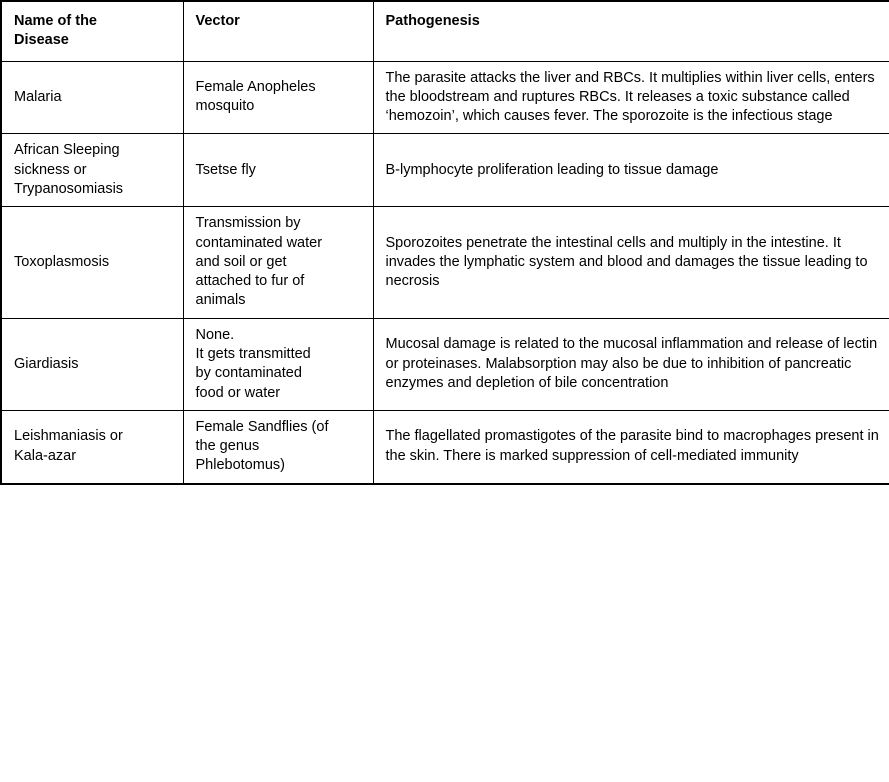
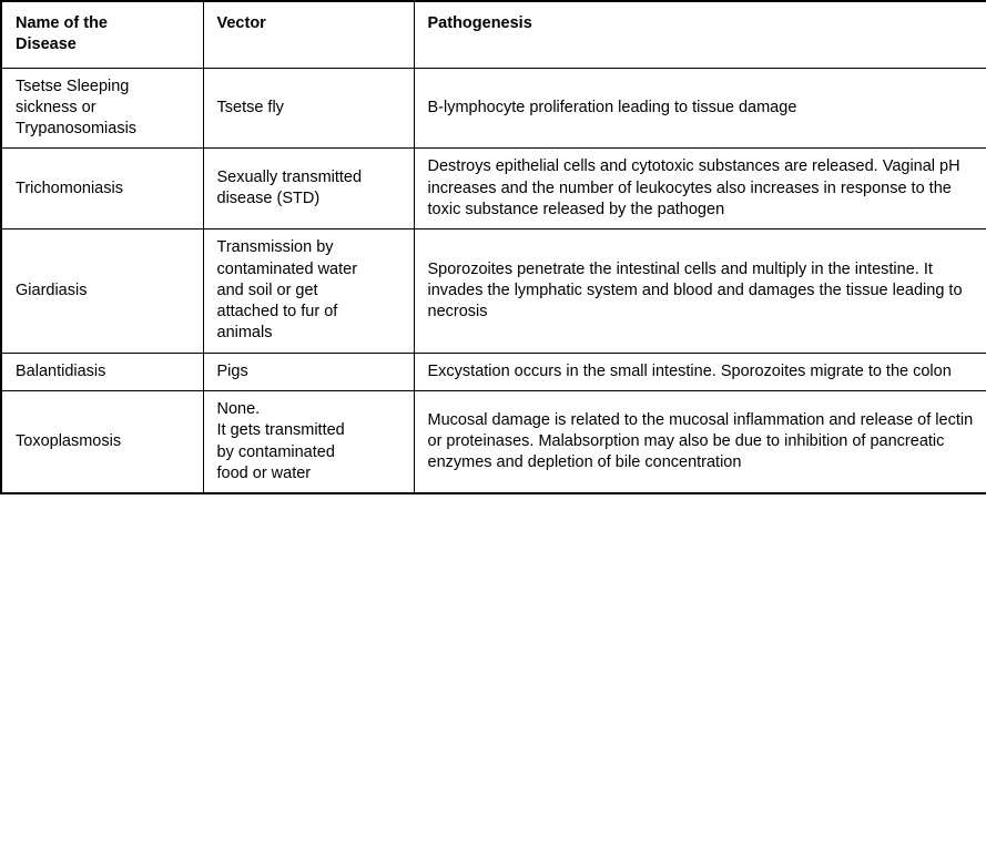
  Name of the Disease	Vector	Pathogenesis
- Malaria	Female Anopheles mosquito	The parasite attacks the liver and RBCs. It multiplies within liver cells, enters the bloodstream and ruptures RBCs. It releases a toxic substance called ‘hemozoin’, which causes fever. The sporozoite is the infectious stage
- African Sleeping sickness or Trypanosomiasis	Tsetse fly	B-lymphocyte proliferation leading to tissue damage
+ Tsetse Sleeping sickness or Trypanosomiasis	Tsetse fly	B-lymphocyte proliferation leading to tissue damage
+ Trichomoniasis	Sexually transmitted disease (STD)	Destroys epithelial cells and cytotoxic substances are released. Vaginal pH increases and the number of leukocytes also increases in response to the toxic substance released by the pathogen
- Toxoplasmosis	Transmission by contaminated water and soil or get attached to fur of animals	Sporozoites penetrate the intestinal cells and multiply in the intestine. It invades the lymphatic system and blood and damages the tissue leading to necrosis
+ Giardiasis	Transmission by contaminated water and soil or get attached to fur of animals	Sporozoites penetrate the intestinal cells and multiply in the intestine. It invades the lymphatic system and blood and damages the tissue leading to necrosis
+ Balantidiasis	Pigs	Excystation occurs in the small intestine. Sporozoites migrate to the colon
- Giardiasis	None. It gets transmitted by contaminated food or water	Mucosal damage is related to the mucosal inflammation and release of lectin or proteinases. Malabsorption may also be due to inhibition of pancreatic enzymes and depletion of bile concentration
+ Toxoplasmosis	None. It gets transmitted by contaminated food or water	Mucosal damage is related to the mucosal inflammation and release of lectin or proteinases. Malabsorption may also be due to inhibition of pancreatic enzymes and depletion of bile concentration
- Leishmaniasis or Kala-azar	Female Sandflies (of the genus Phlebotomus)	The flagellated promastigotes of the parasite bind to macrophages present in the skin. There is marked suppression of cell-mediated immunity
